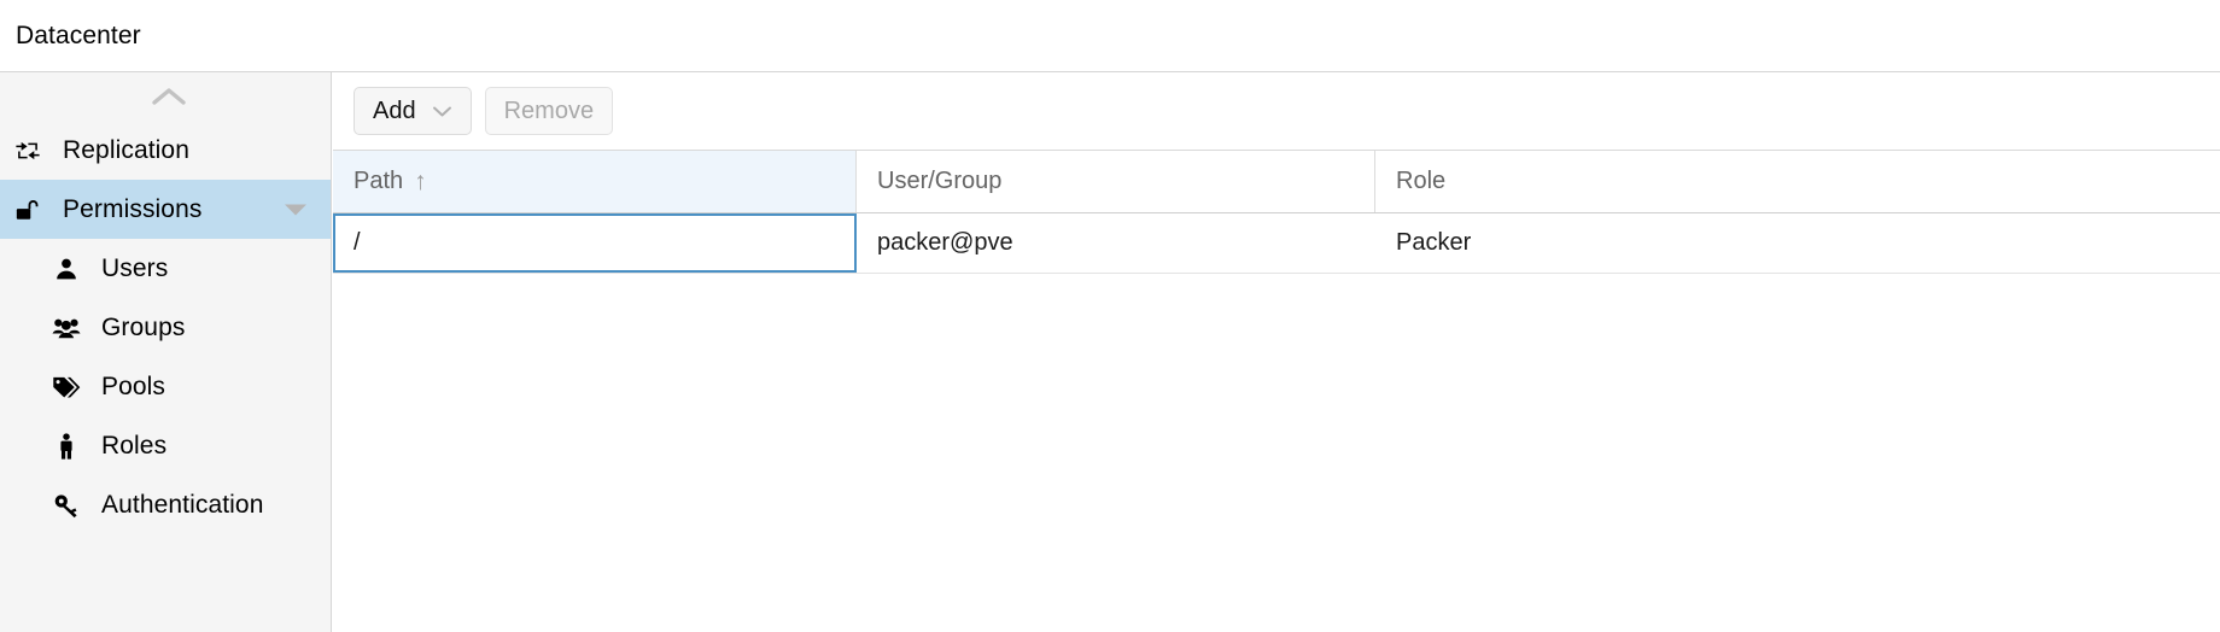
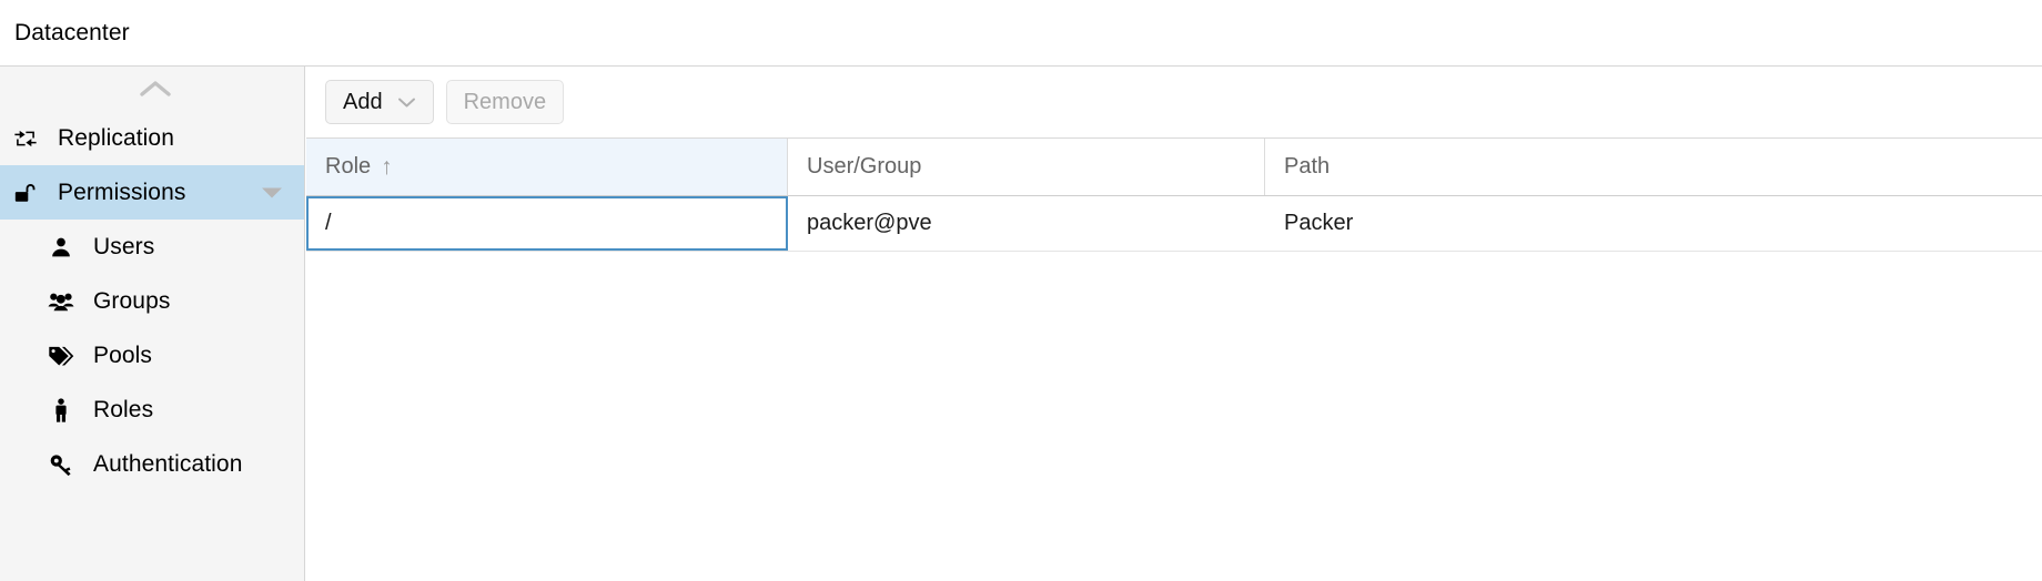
  Datacenter
  Replication
  Permissions
  Users
  Groups
  Pools
  Roles
  Authentication
  Add
  Remove
- Path
+ Role
  ↑
  User/Group
- Role
+ Path
  /
  packer@pve
  Packer
